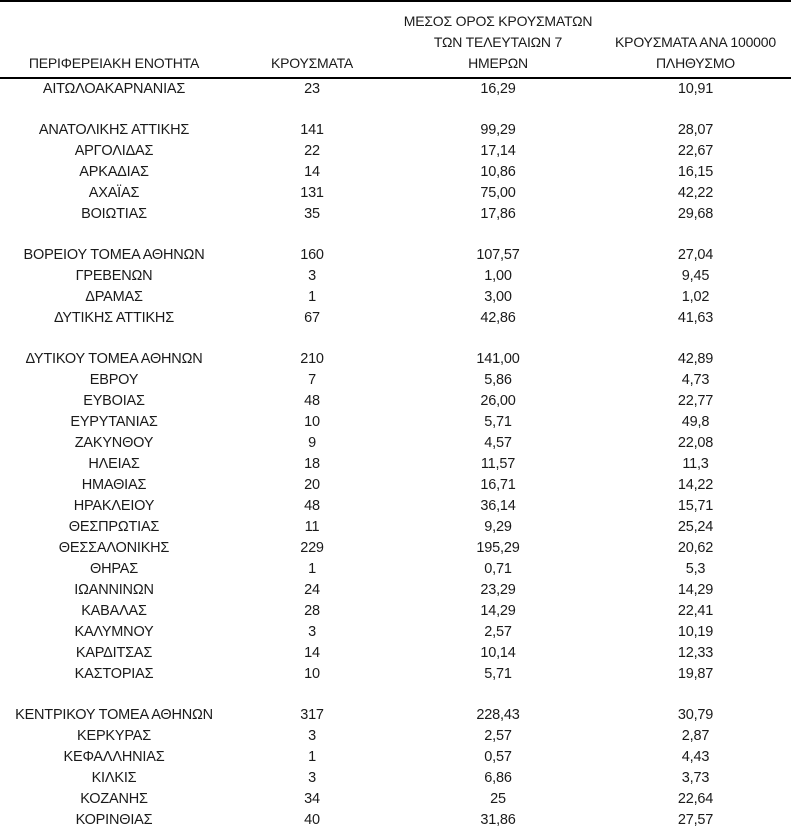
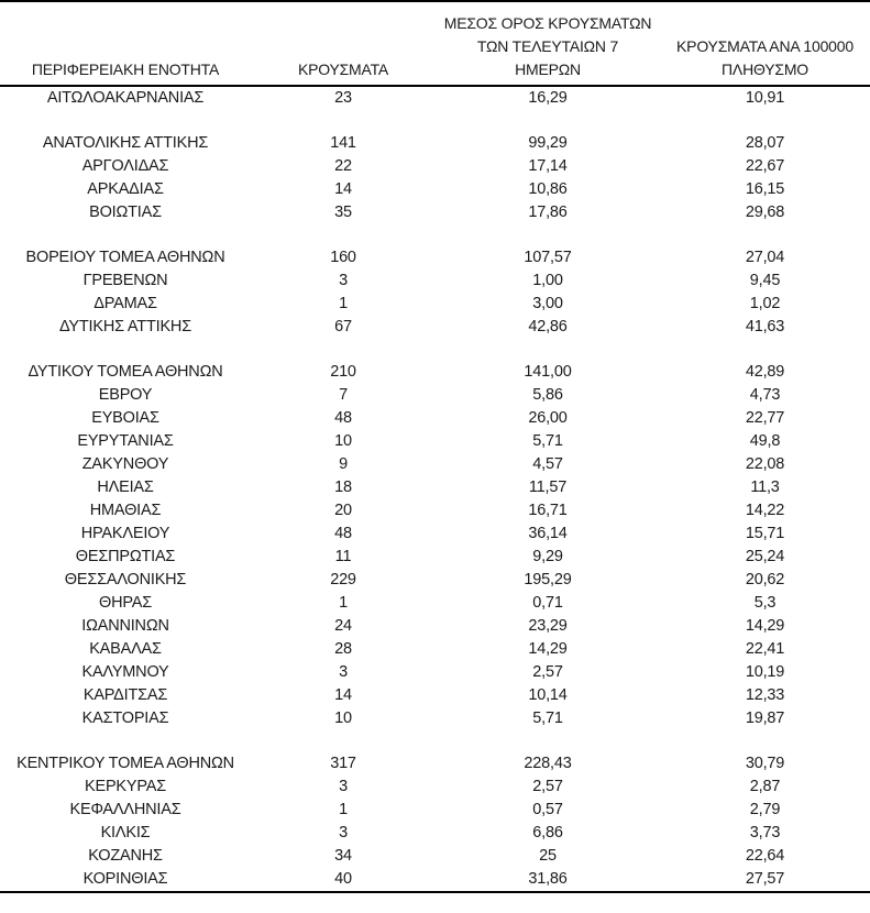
  ΠΕΡΙΦΕΡΕΙΑΚΗ ΕΝΟΤΗΤΑ	ΚΡΟΥΣΜΑΤΑ	ΜΕΣΟΣ ΟΡΟΣ ΚΡΟΥΣΜΑΤΩΝΤΩΝ ΤΕΛΕΥΤΑΙΩΝ 7ΗΜΕΡΩΝ	ΚΡΟΥΣΜΑΤΑ ΑΝΑ 100000ΠΛΗΘΥΣΜΟ
  ΑΙΤΩΛΟΑΚΑΡΝΑΝΙΑΣ	23	16,29	10,91
  ΑΝΑΤΟΛΙΚΗΣ ΑΤΤΙΚΗΣ	141	99,29	28,07
  ΑΡΓΟΛΙΔΑΣ	22	17,14	22,67
  ΑΡΚΑΔΙΑΣ	14	10,86	16,15
- ΑΧΑΪΑΣ	131	75,00	42,22
  ΒΟΙΩΤΙΑΣ	35	17,86	29,68
  ΒΟΡΕΙΟΥ ΤΟΜΕΑ ΑΘΗΝΩΝ	160	107,57	27,04
  ΓΡΕΒΕΝΩΝ	3	1,00	9,45
  ΔΡΑΜΑΣ	1	3,00	1,02
  ΔΥΤΙΚΗΣ ΑΤΤΙΚΗΣ	67	42,86	41,63
  ΔΥΤΙΚΟΥ ΤΟΜΕΑ ΑΘΗΝΩΝ	210	141,00	42,89
  ΕΒΡΟΥ	7	5,86	4,73
  ΕΥΒΟΙΑΣ	48	26,00	22,77
  ΕΥΡΥΤΑΝΙΑΣ	10	5,71	49,8
  ΖΑΚΥΝΘΟΥ	9	4,57	22,08
  ΗΛΕΙΑΣ	18	11,57	11,3
  ΗΜΑΘΙΑΣ	20	16,71	14,22
  ΗΡΑΚΛΕΙΟΥ	48	36,14	15,71
  ΘΕΣΠΡΩΤΙΑΣ	11	9,29	25,24
  ΘΕΣΣΑΛΟΝΙΚΗΣ	229	195,29	20,62
  ΘΗΡΑΣ	1	0,71	5,3
  ΙΩΑΝΝΙΝΩΝ	24	23,29	14,29
  ΚΑΒΑΛΑΣ	28	14,29	22,41
  ΚΑΛΥΜΝΟΥ	3	2,57	10,19
  ΚΑΡΔΙΤΣΑΣ	14	10,14	12,33
  ΚΑΣΤΟΡΙΑΣ	10	5,71	19,87
  ΚΕΝΤΡΙΚΟΥ ΤΟΜΕΑ ΑΘΗΝΩΝ	317	228,43	30,79
  ΚΕΡΚΥΡΑΣ	3	2,57	2,87
- ΚΕΦΑΛΛΗΝΙΑΣ	1	0,57	4,43
+ ΚΕΦΑΛΛΗΝΙΑΣ	1	0,57	2,79
  ΚΙΛΚΙΣ	3	6,86	3,73
  ΚΟΖΑΝΗΣ	34	25	22,64
  ΚΟΡΙΝΘΙΑΣ	40	31,86	27,57
